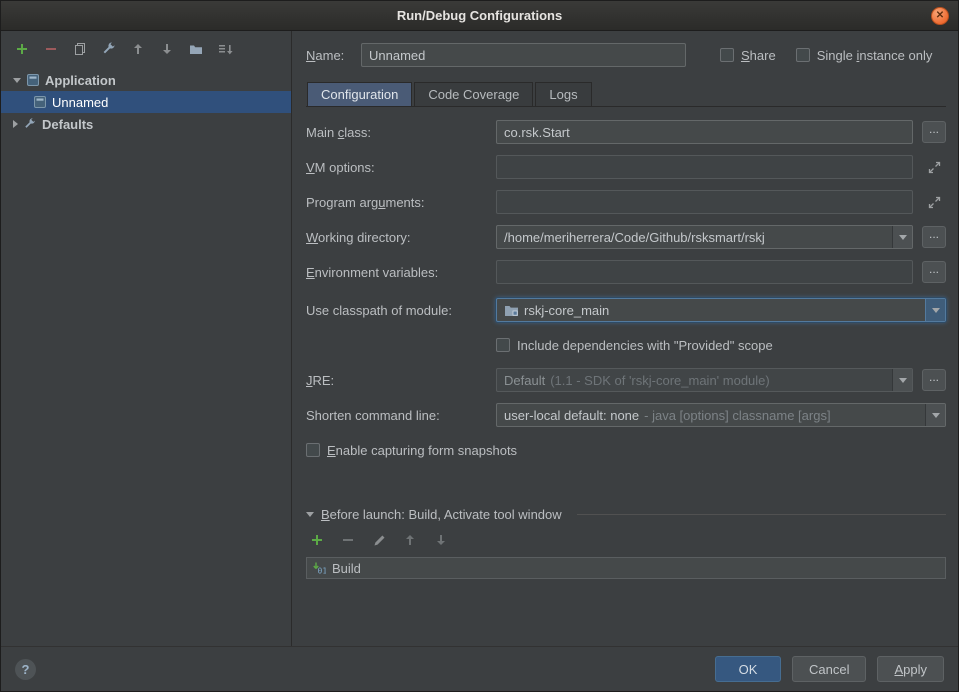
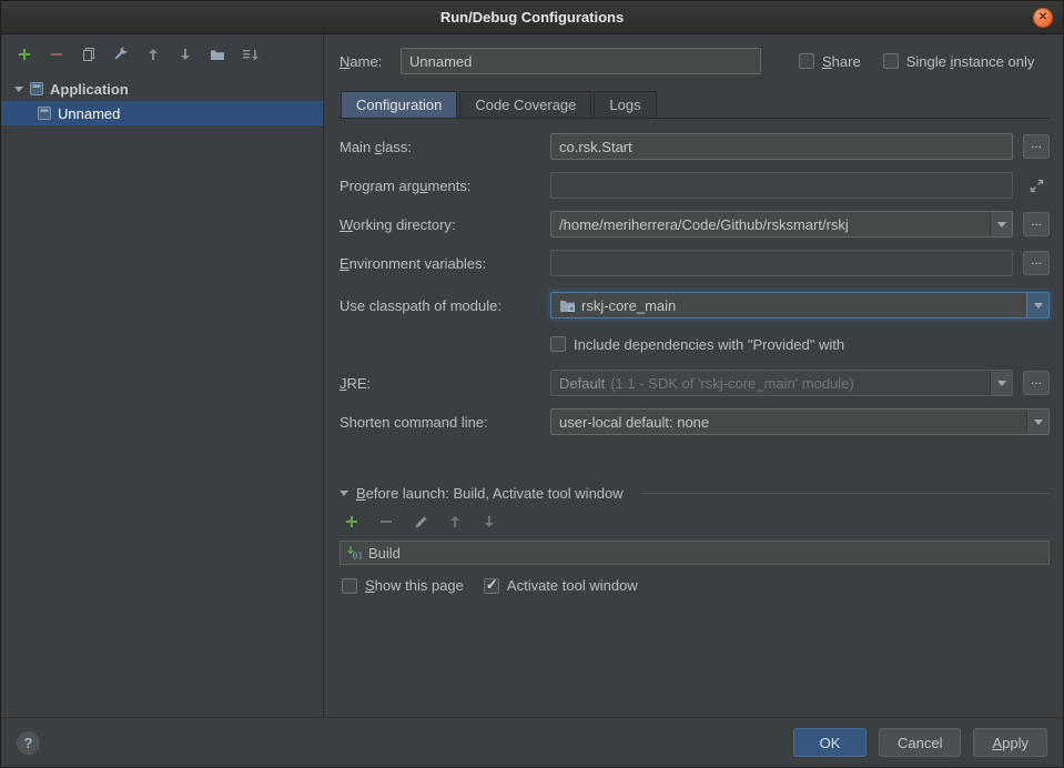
  Run/Debug Configurations
  Application
  Unnamed
- Defaults
  Name:
  Unnamed
  Share
  Single instance only
  Configuration
  Code Coverage
  Logs
  Main class:
  co.rsk.Start
  ...
- VM options:
  Program arguments:
  Working directory:
  /home/meriherrera/Code/Github/rsksmart/rskj
  ...
  Environment variables:
  ...
  Use classpath of module:
  rskj-core_main
- Include dependencies with "Provided" scope
+ Include dependencies with "Provided" with
  JRE:
  Default
  (1.1 - SDK of 'rskj-core_main' module)
  ...
  Shorten command line:
  user-local default: none
- - java [options] classname [args]
- Enable capturing form snapshots
  Before launch: Build, Activate tool window
  01
  Build
+ Show this page
+ Activate tool window
  OK
  Cancel
  Apply
